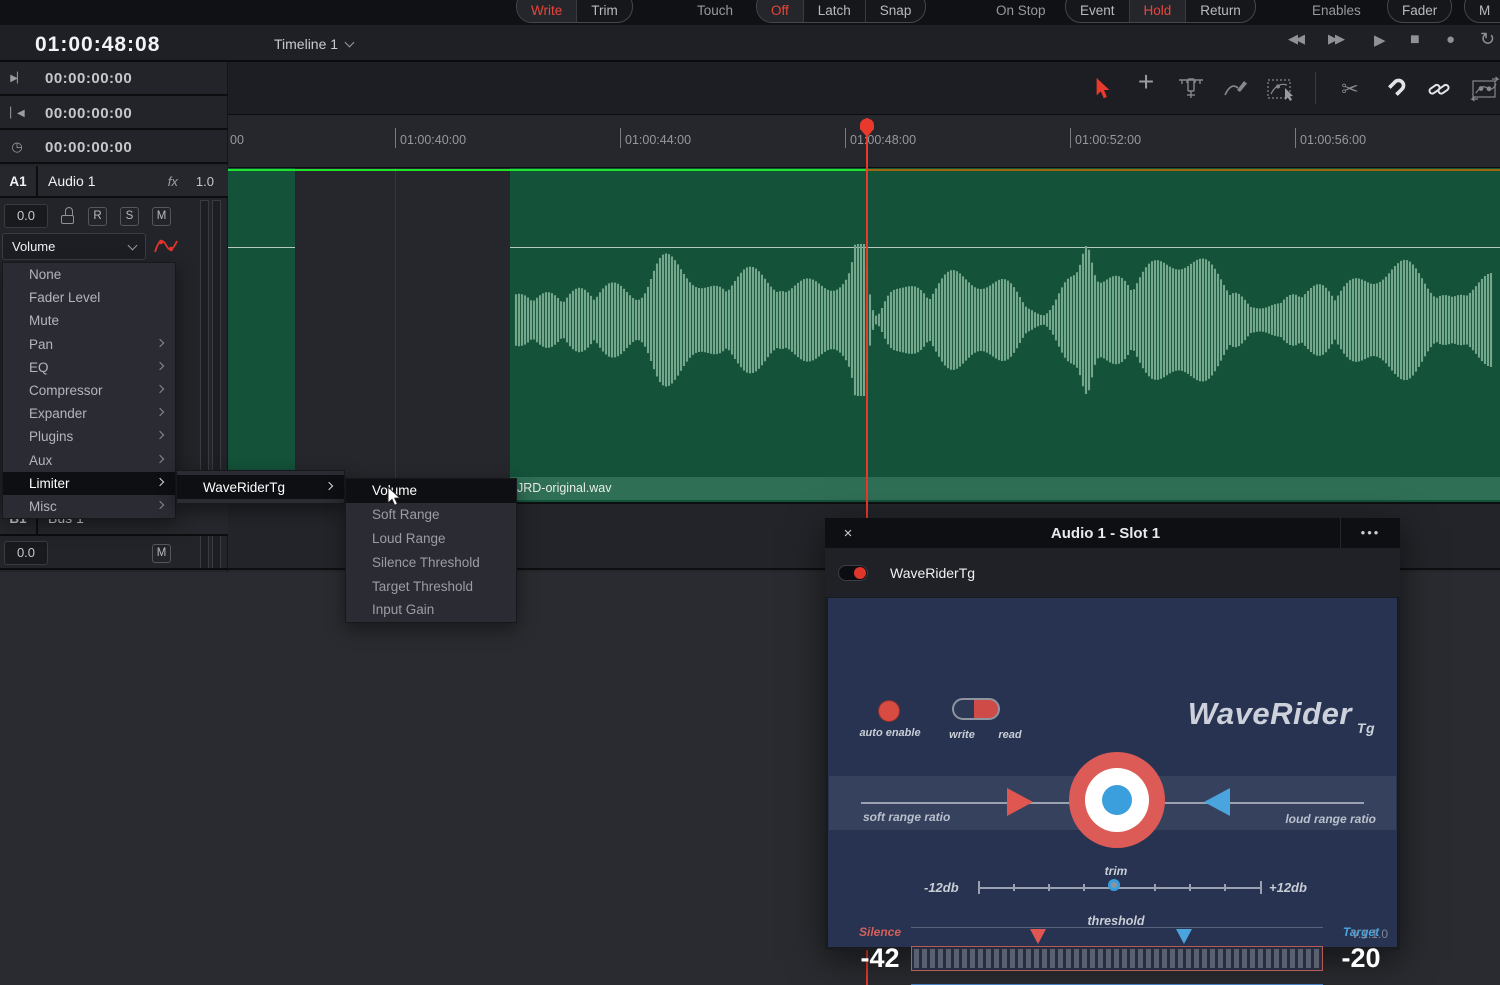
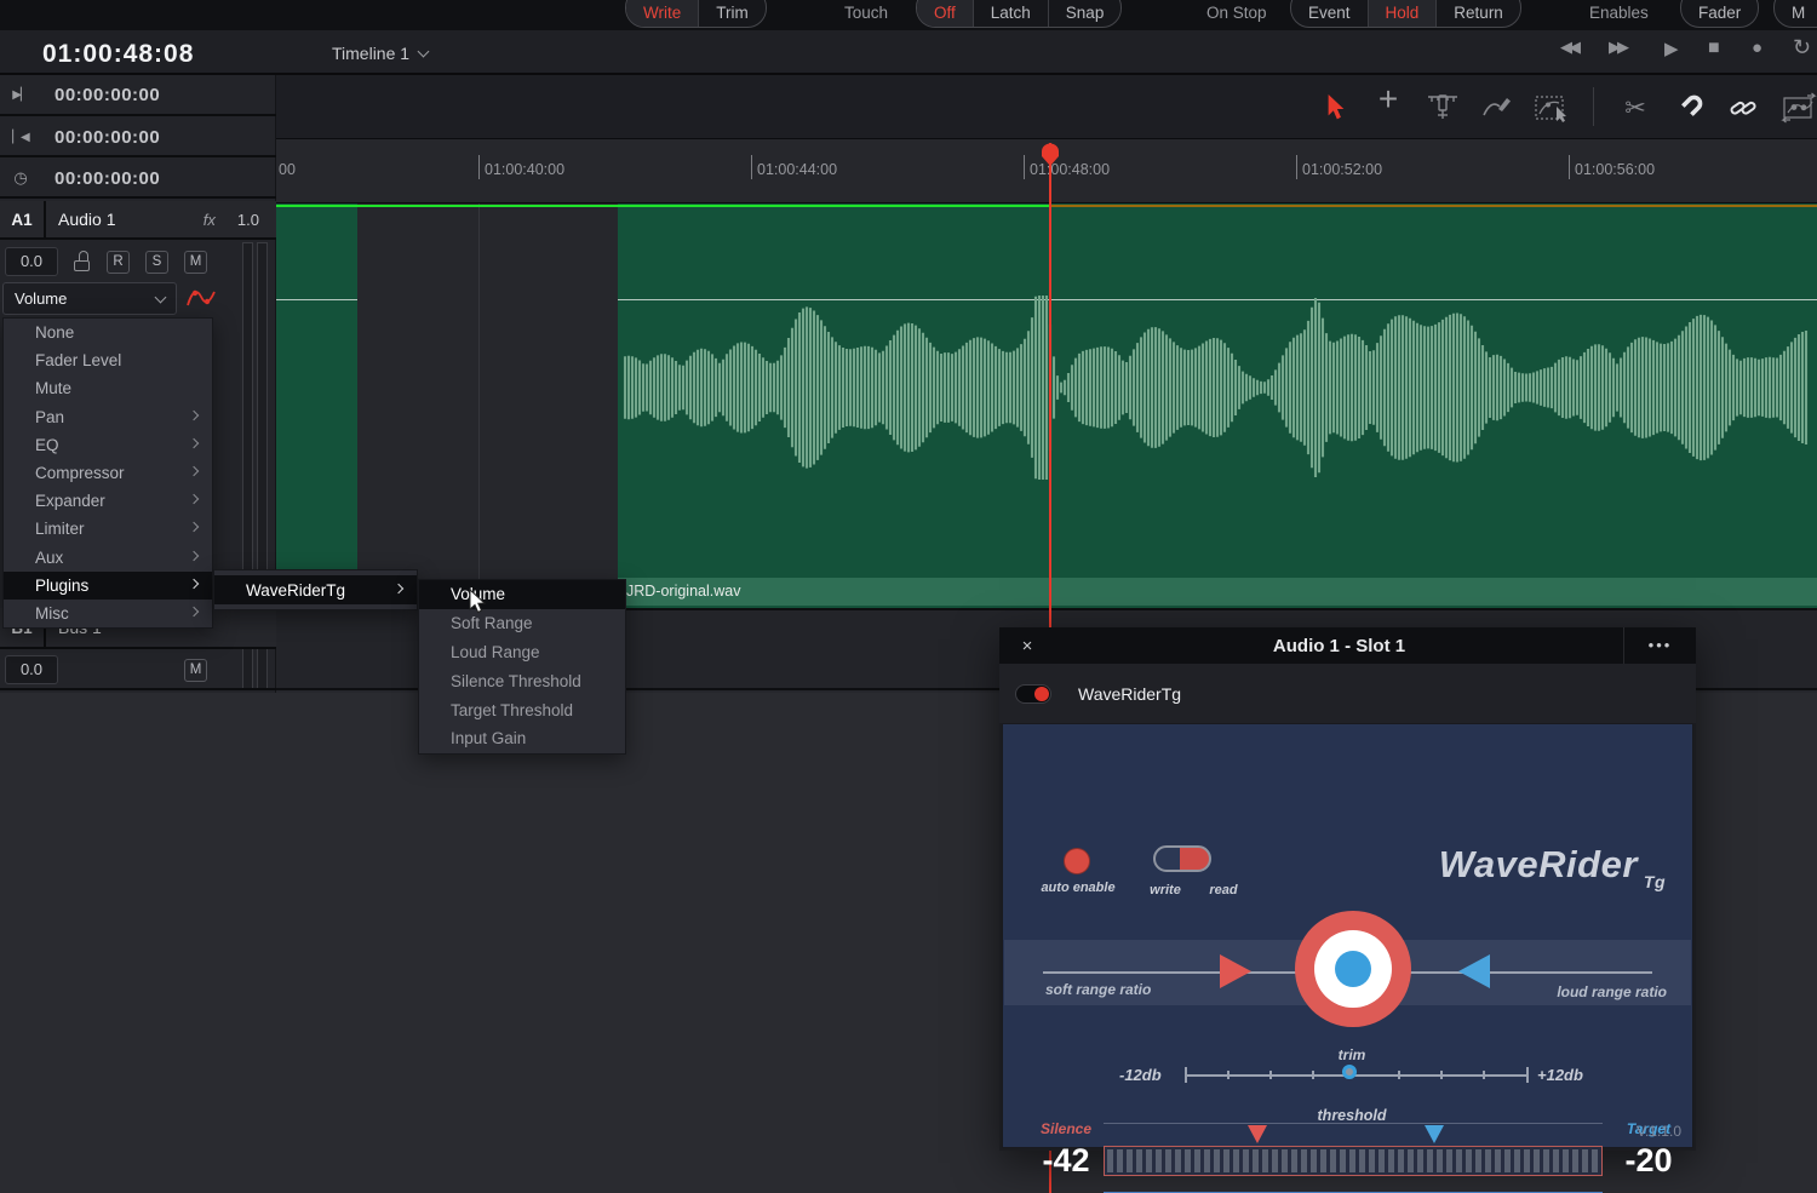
  Write
  Trim
  Touch
  Off
  Latch
  Snap
  On Stop
  Event
  Hold
  Return
  Enables
  Fader
  M
  01:00:48:08
  Timeline 1
  ◀◀
  ▶▶
  ▶
  ■
  ●
  ↻
  +
  ✂
  00
  01:00:40:00
  01:00:44:00
  0100:48:00
  01:00:52:00
  01:00:56:00
  JRD-original.wav
  ▶▏
  00:00:00:00
  ▏◀
  00:00:00:00
  ◷
  00:00:00:00
  A1
  Audio 1
  fx
  1.0
  0.0
  R
  S
  M
  Volume
  0.0
  M
  None
  Fader Level
  Mute
  Pan
  EQ
  Compressor
  Expander
- Plugins
+ Limiter
  Aux
- Limiter
+ Plugins
  Misc
  WaveRiderTg
  Voume
  Soft Range
  Loud Range
  Silence Threshold
  Target Threshold
  Input Gain
  ×
  Audio 1 - Slot 1
  •••
  WaveRiderTg
  auto enable
  write
  read
  WaveRider Tg
  soft range ratio
  loud range ratio
  trim
  -12db
  +12db
  threshold
  Silence
  Target
  -42
  -20
  V.1.1.0
